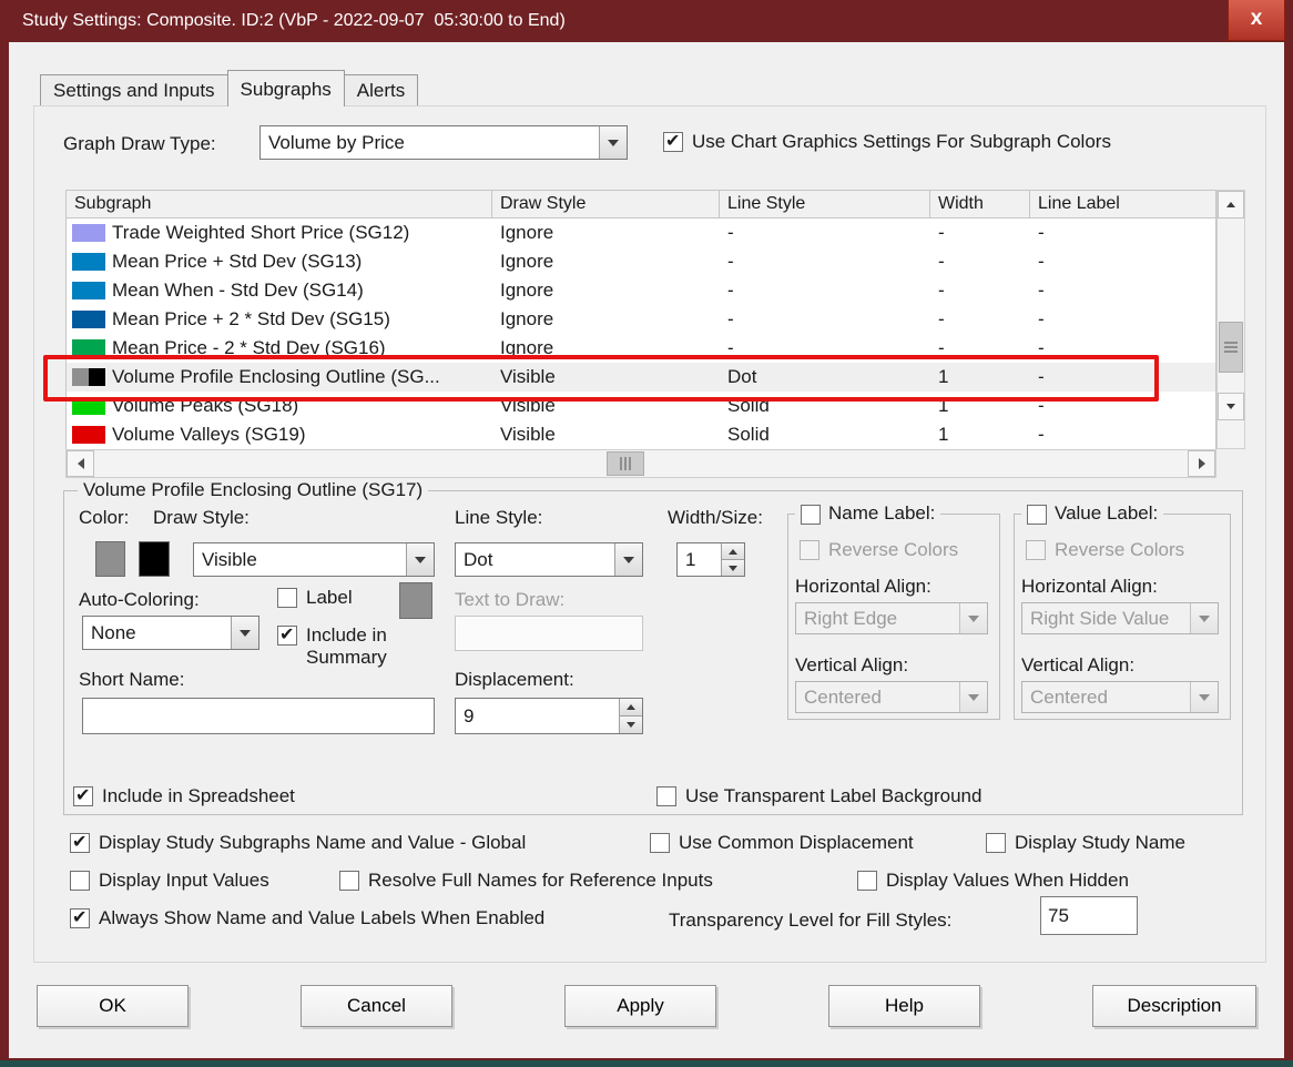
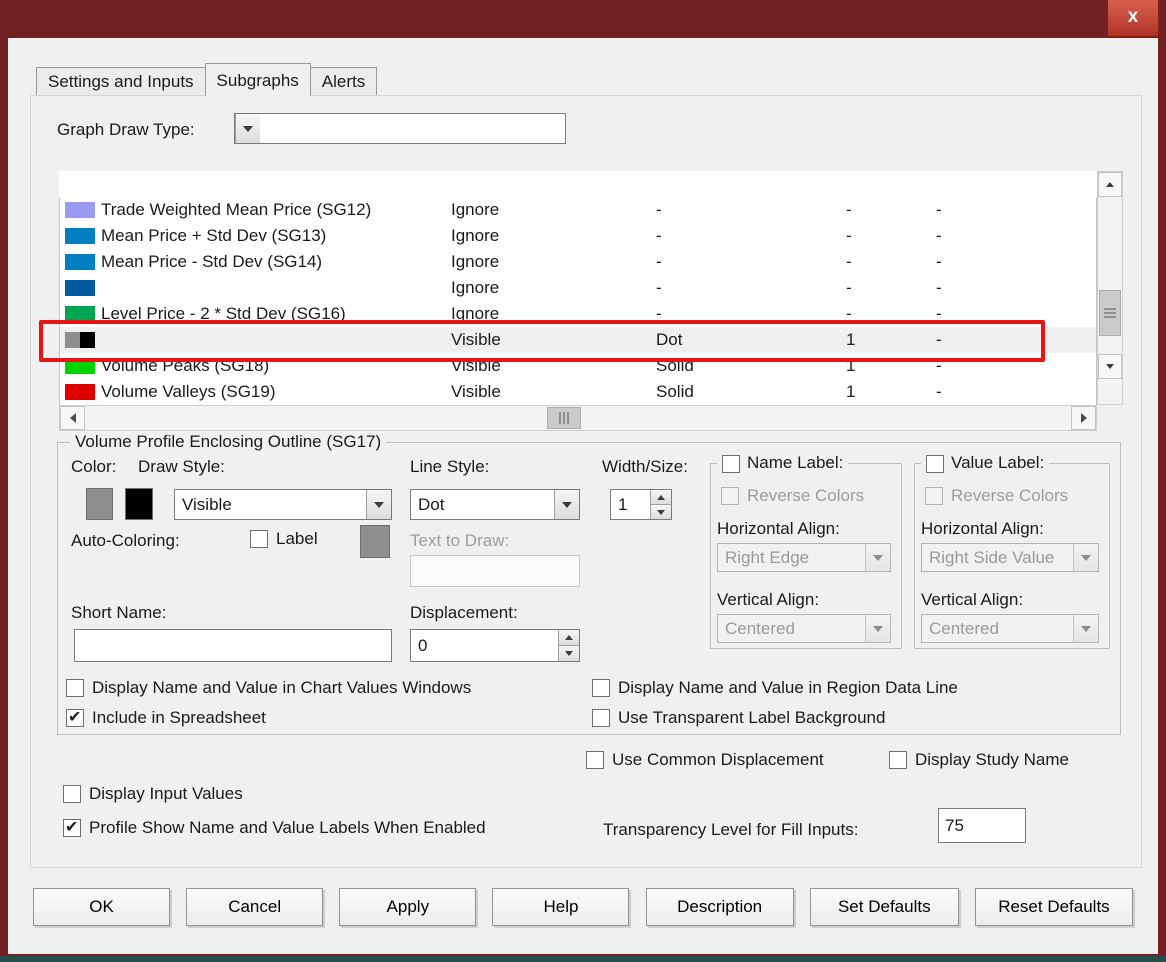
- Study Settings: Composite. ID:2 (VbP - 2022-09-07 05:30:00 to End)
  x
  Settings and Inputs
  Subgraphs
  Alerts
  Graph Draw Type:
- Volume by Price
- Use Chart Graphics Settings For Subgraph Colors
- Subgraph
- Draw Style
- Line Style
- Width
- Line Label
- Trade Weighted Short Price (SG12)
+ Trade Weighted Mean Price (SG12)
  Ignore
  -
  -
  -
  Mean Price + Std Dev (SG13)
  Ignore
  -
  -
  -
- Mean When - Std Dev (SG14)
+ Mean Price - Std Dev (SG14)
  Ignore
  -
  -
  -
- Mean Price + 2 * Std Dev (SG15)
  Ignore
  -
  -
  -
- Mean Price - 2 * Std Dev (SG16)
+ Level Price - 2 * Std Dev (SG16)
  Ignore
  -
  -
  -
- Volume Profile Enclosing Outline (SG...
  Visible
  Dot
  1
  -
  Volume Peaks (SG18)
  Visible
  Solid
  1
  -
  Volume Valleys (SG19)
  Visible
  Solid
  1
  -
  Volume Profile Enclosing Outline (SG17)
  Color:
  Draw Style:
  Line Style:
  Width/Size:
  Visible
  Dot
  1
  Auto-Coloring:
- None
  Label
- Include in Summary
  Text to Draw:
  Short Name:
  Displacement:
- 9
+ 0
  Name Label:
  Reverse Colors
  Horizontal Align:
  Right Edge
  Vertical Align:
  Centered
  Value Label:
  Reverse Colors
  Horizontal Align:
  Right Side Value
  Vertical Align:
  Centered
+ Display Name and Value in Chart Values Windows
  Include in Spreadsheet
+ Display Name and Value in Region Data Line
  Use Transparent Label Background
- Display Study Subgraphs Name and Value - Global
  Use Common Displacement
  Display Study Name
  Display Input Values
- Resolve Full Names for Reference Inputs
- Display Values When Hidden
- Always Show Name and Value Labels When Enabled
+ Profile Show Name and Value Labels When Enabled
- Transparency Level for Fill Styles:
+ Transparency Level for Fill Inputs:
  75
  OK
  Cancel
  Apply
  Help
  Description
+ Set Defaults
+ Reset Defaults
